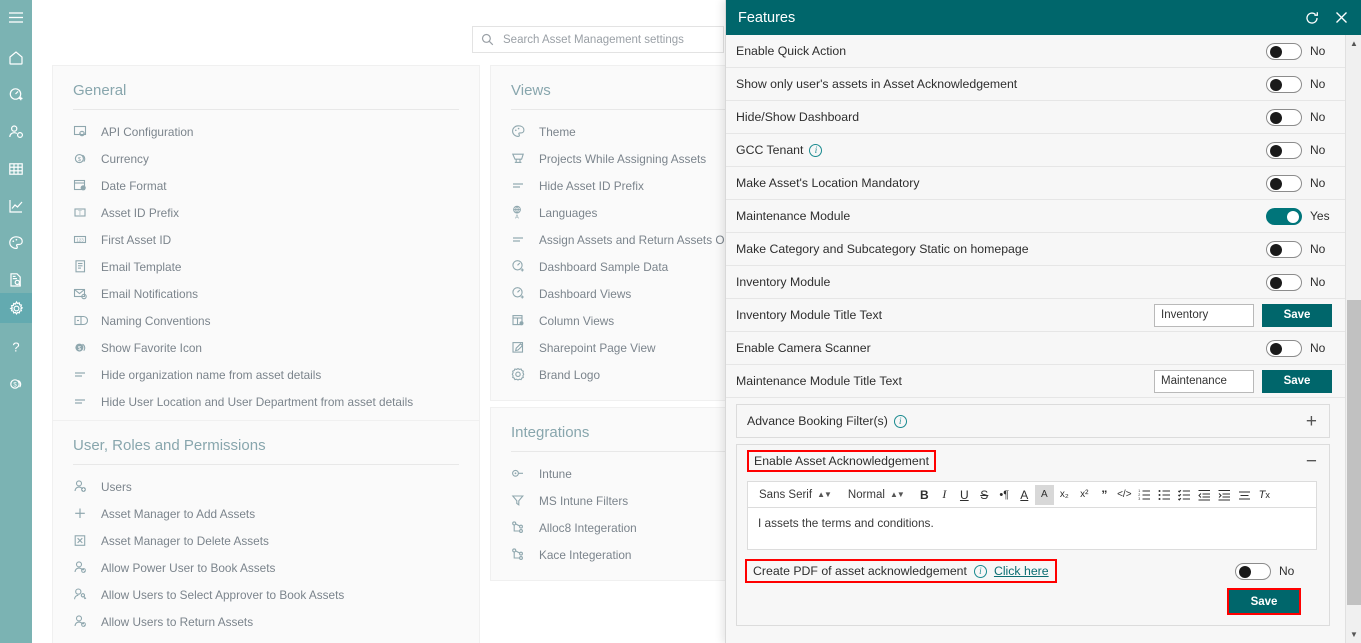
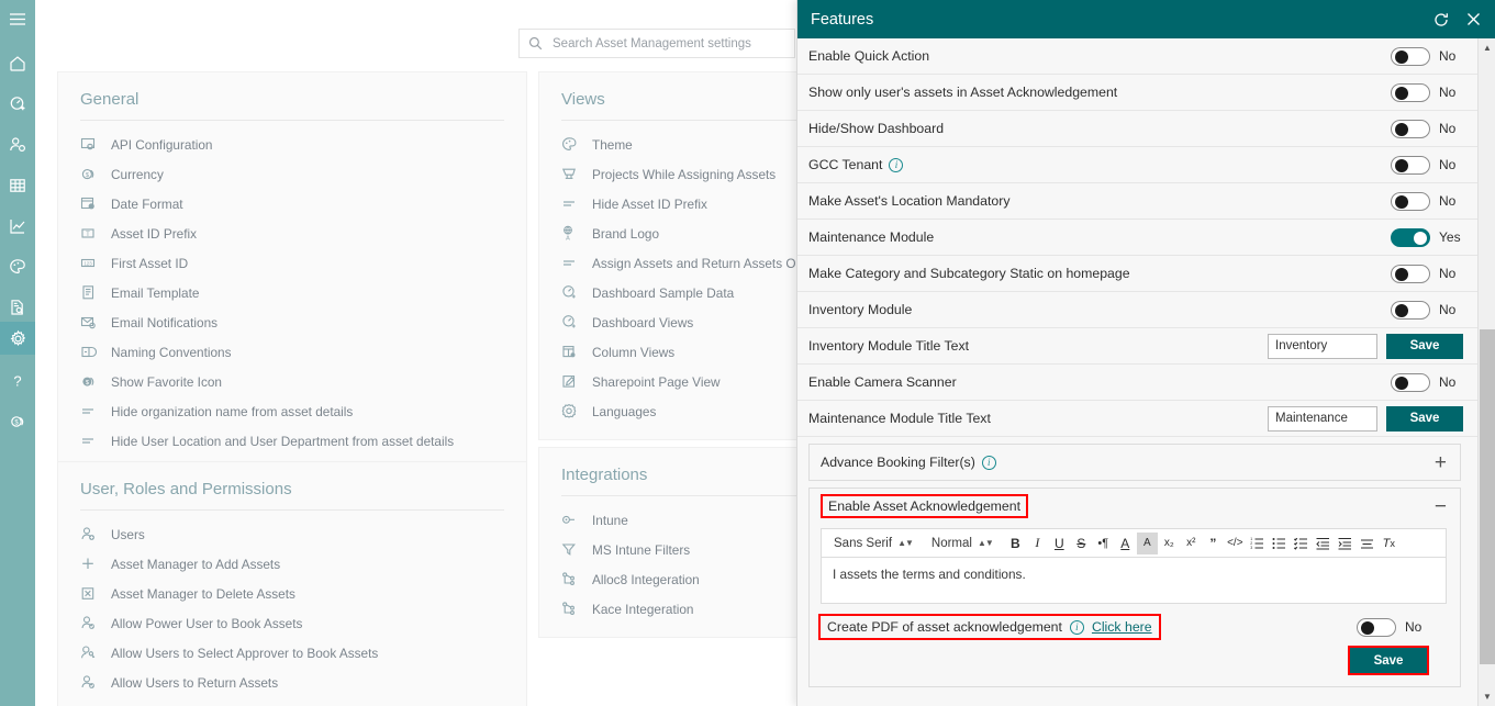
  ?
  Search Asset Management settings
  General
  API Configuration
  Currency
  Date Format
  Asset ID Prefix
  First Asset ID
  Email Template
  Email Notifications
  Naming Conventions
  Show Favorite Icon
  Hide organization name from asset details
  Hide User Location and User Department from asset details
  User, Roles and Permissions
  Users
  Asset Manager to Add Assets
  Asset Manager to Delete Assets
  Allow Power User to Book Assets
  Allow Users to Select Approver to Book Assets
  Allow Users to Return Assets
  Views
  Theme
  Projects While Assigning Assets
  Hide Asset ID Prefix
- Languages
+ Brand Logo
  Assign Assets and Return Assets O
  Dashboard Sample Data
  Dashboard Views
  Column Views
  Sharepoint Page View
- Brand Logo
+ Languages
  Integrations
  Intune
  MS Intune Filters
  Alloc8 Integeration
  Kace Integeration
  Features
  Enable Quick Action
  No
  Show only user's assets in Asset Acknowledgement
  No
  Hide/Show Dashboard
  No
  GCC Tenant
  i
  No
  Make Asset's Location Mandatory
  No
  Maintenance Module
  Yes
  Make Category and Subcategory Static on homepage
  No
  Inventory Module
  No
  Inventory Module Title Text
  Inventory
  Save
  Enable Camera Scanner
  No
  Maintenance Module Title Text
  Maintenance
  Save
  Advance Booking Filter(s)
  i
  +
  Enable Asset Acknowledgement
  −
  Sans Serif
  ▲▼
  Normal
  ▲▼
  B
  I
  U
  S
  •¶
  A
  A
  x₂
  x²
  ”
  </>
  T
  x
  I assets the terms and conditions.
  Create PDF of asset acknowledgement
  i
  Click here
  No
  Save
  ▲
  ▼
